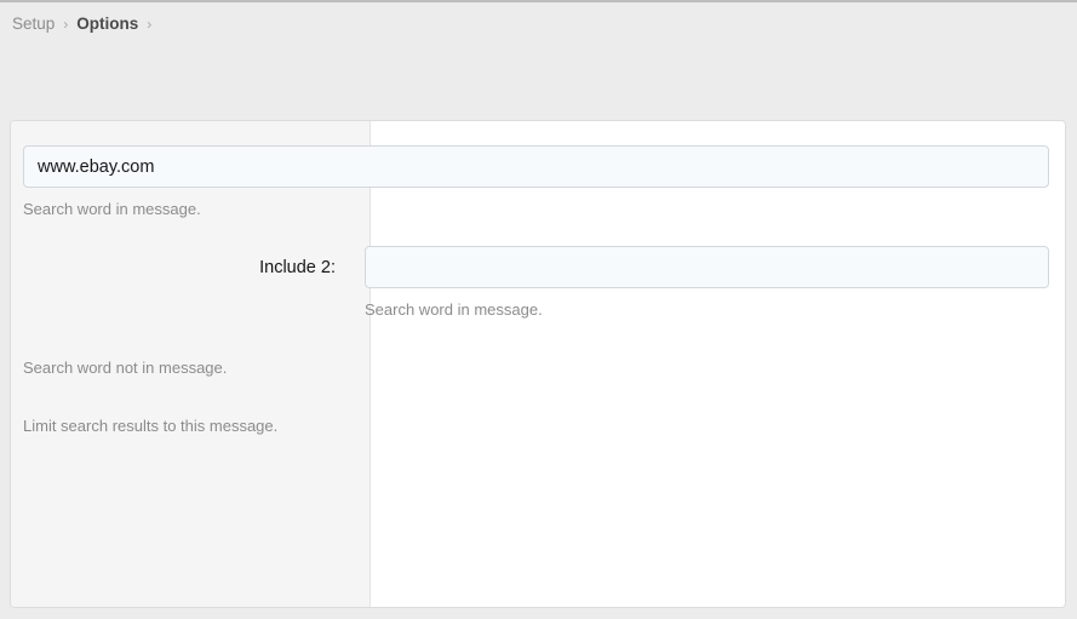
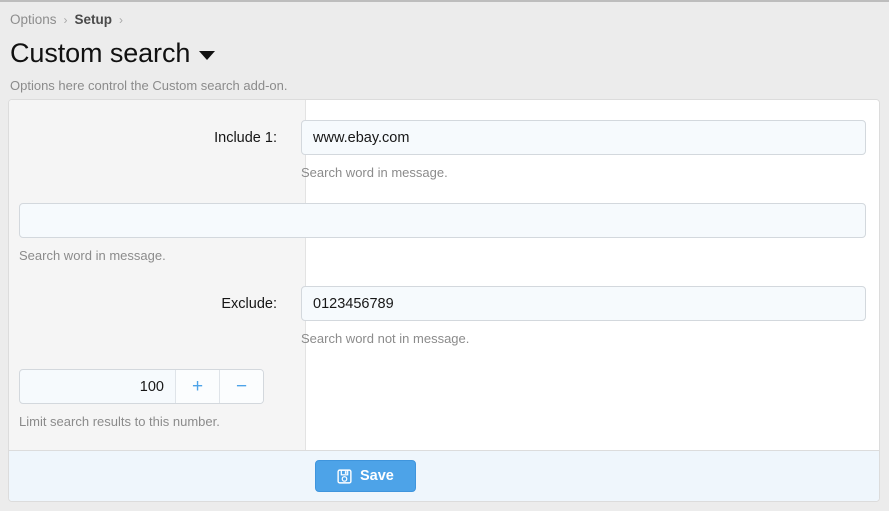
- Setup
+ Options
  ›
- Options
+ Setup
  ›
+ Custom search
+ Options here control the Custom search add-on.
+ Include 1:
  www.ebay.com
  Search word in message.
- Include 2:
  Search word in message.
+ Exclude:
+ 0123456789
  Search word not in message.
+ 100
+ +
+ −
- Limit search results to this message.
+ Limit search results to this number.
+ Save
